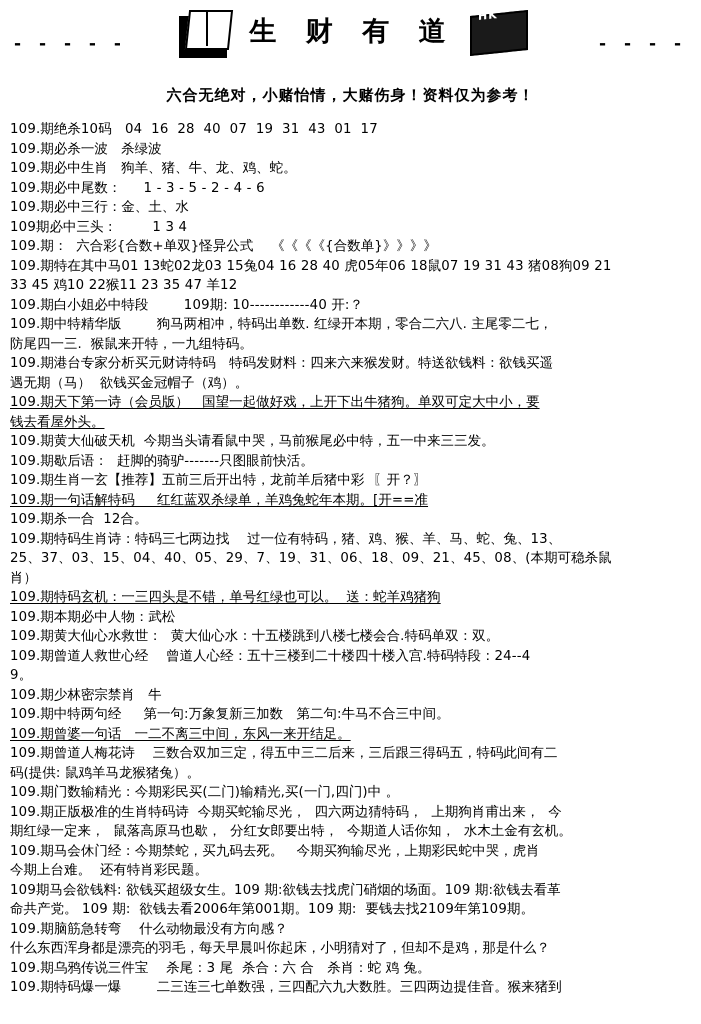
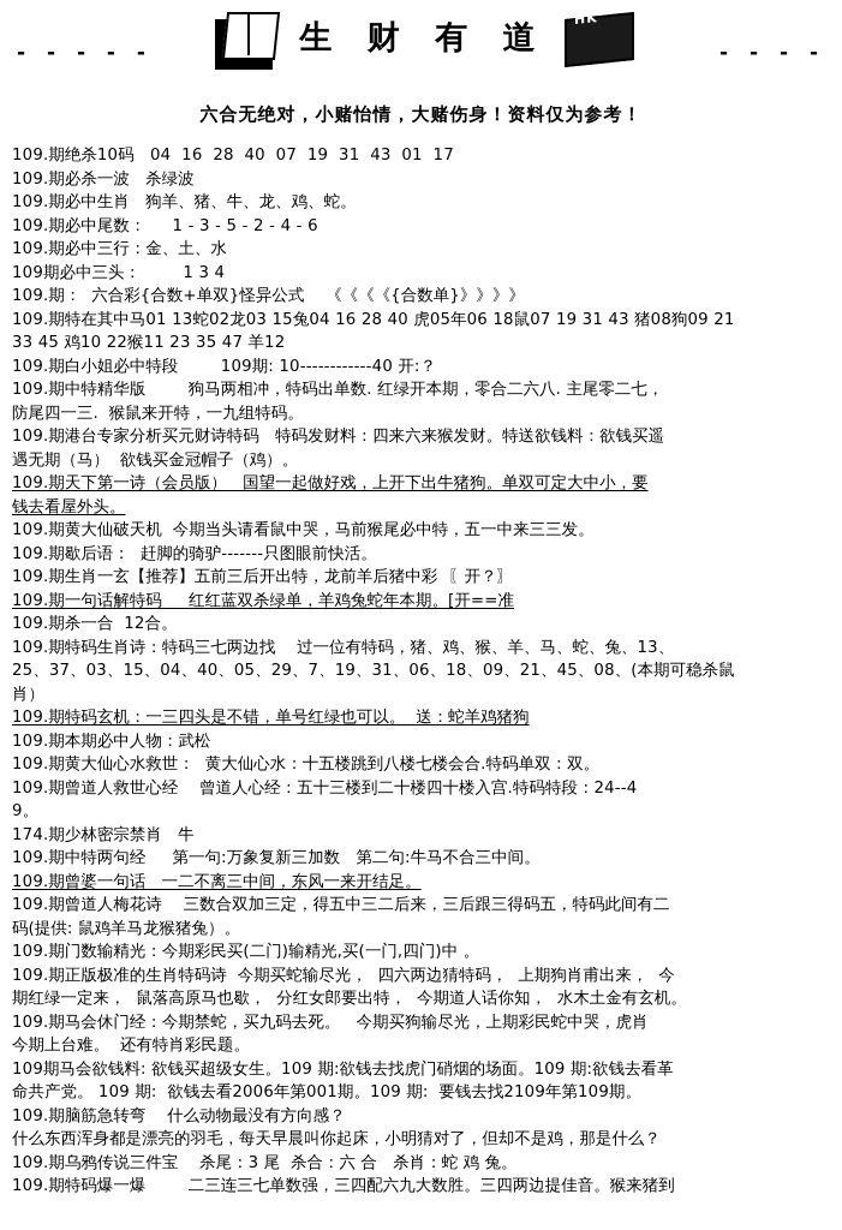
  - - - - -
  - - - -
  生 财 有 道
  六合无绝对，小赌怡情，大赌伤身！资料仅为参考！
  109.期绝杀10码 04 16 28 40 07 19 31 43 01 17
  109.期必杀一波 杀绿波
  109.期必中生肖 狗羊、猪、牛、龙、鸡、蛇。
  109.期必中尾数： 1 - 3 - 5 - 2 - 4 - 6
  109.期必中三行：金、土、水
  109期必中三头： 1 3 4
  109.期： 六合彩{合数+单双}怪异公式 《《《《{合数单}》》》》
  109.期特在其中马01 13蛇02龙03 15兔04 16 28 40 虎05年06 18鼠07 19 31 43 猪08狗09 21
  33 45 鸡10 22猴11 23 35 47 羊12
  109.期白小姐必中特段 109期: 10------------40 开:？
  109.期中特精华版 狗马两相冲，特码出单数. 红绿开本期，零合二六八. 主尾零二七，
  防尾四一三. 猴鼠来开特，一九组特码。
  109.期港台专家分析买元财诗特码 特码发财料：四来六来猴发财。特送欲钱料：欲钱买遥
  遇无期（马） 欲钱买金冠帽子（鸡）。
  109.期天下第一诗（会员版） 国望一起做好戏，上开下出牛猪狗。单双可定大中小，要
  钱去看屋外头。
  109.期黄大仙破天机 今期当头请看鼠中哭，马前猴尾必中特，五一中来三三发。
  109.期歇后语： 赶脚的骑驴-------只图眼前快活。
  109.期生肖一玄【推荐】五前三后开出特，龙前羊后猪中彩 〖开？〗
  109.期一句话解特码 红红蓝双杀绿单，羊鸡兔蛇年本期。[开==准
  109.期杀一合 12合。
  109.期特码生肖诗：特码三七两边找 过一位有特码，猪、鸡、猴、羊、马、蛇、兔、13、
  25、37、03、15、04、40、05、29、7、19、31、06、18、09、21、45、08、(本期可稳杀鼠
  肖）
  109.期特码玄机：一三四头是不错，单号红绿也可以。 送：蛇羊鸡猪狗
  109.期本期必中人物：武松
  109.期黄大仙心水救世： 黄大仙心水：十五楼跳到八楼七楼会合.特码单双：双。
  109.期曾道人救世心经 曾道人心经：五十三楼到二十楼四十楼入宫.特码特段：24--4
  9。
- 109.期少林密宗禁肖 牛
+ 174.期少林密宗禁肖 牛
  109.期中特两句经 第一句:万象复新三加数 第二句:牛马不合三中间。
  109.期曾婆一句话 一二不离三中间，东风一来开结足。
  109.期曾道人梅花诗 三数合双加三定，得五中三二后来，三后跟三得码五，特码此间有二
  码(提供: 鼠鸡羊马龙猴猪兔）。
  109.期门数输精光：今期彩民买(二门)输精光,买(一门,四门)中 。
  109.期正版极准的生肖特码诗 今期买蛇输尽光， 四六两边猜特码， 上期狗肖甫出来， 今
  期红绿一定来， 鼠落高原马也歇， 分红女郎要出特， 今期道人话你知， 水木土金有玄机。
  109.期马会休门经：今期禁蛇，买九码去死。 今期买狗输尽光，上期彩民蛇中哭，虎肖
  今期上台难。 还有特肖彩民题。
  109期马会欲钱料: 欲钱买超级女生。109 期:欲钱去找虎门硝烟的场面。109 期:欲钱去看革
  命共产党。 109 期: 欲钱去看2006年第001期。109 期: 要钱去找2109年第109期。
  109.期脑筋急转弯 什么动物最没有方向感？
  什么东西浑身都是漂亮的羽毛，每天早晨叫你起床，小明猜对了，但却不是鸡，那是什么？
  109.期乌鸦传说三件宝 杀尾：3 尾 杀合：六 合 杀肖：蛇 鸡 兔。
  109.期特码爆一爆 二三连三七单数强，三四配六九大数胜。三四两边提佳音。猴来猪到
